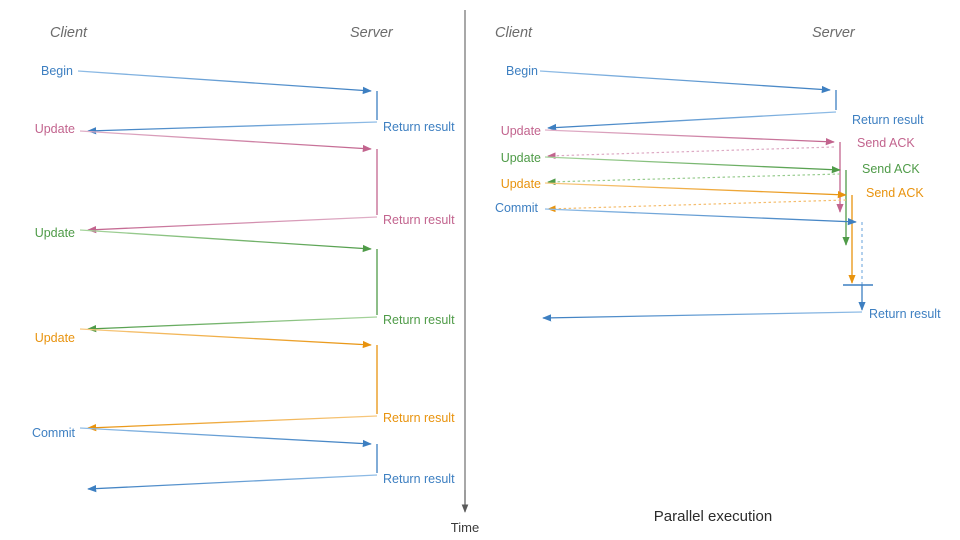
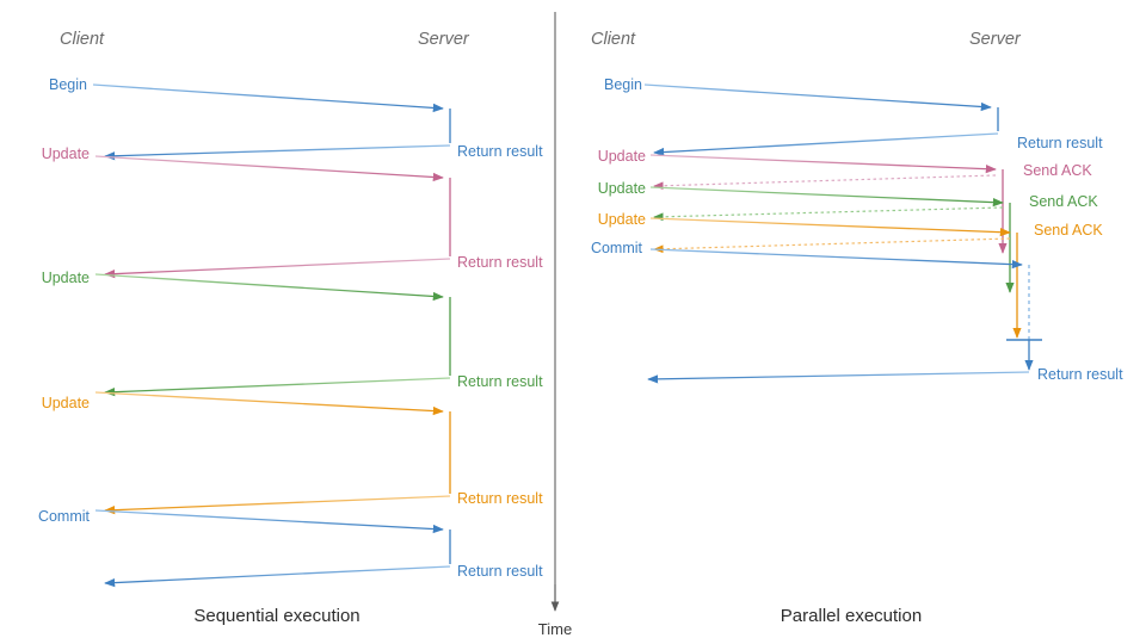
  Time
  Client
  Server
  Begin
  Update
  Update
  Update
  Commit
  Return result
  Return result
  Return result
  Return result
  Return result
+ Sequential execution
  Client
  Server
  Begin
  Update
  Update
  Update
  Commit
  Return result
  Send ACK
  Send ACK
  Send ACK
  Return result
  Parallel execution
